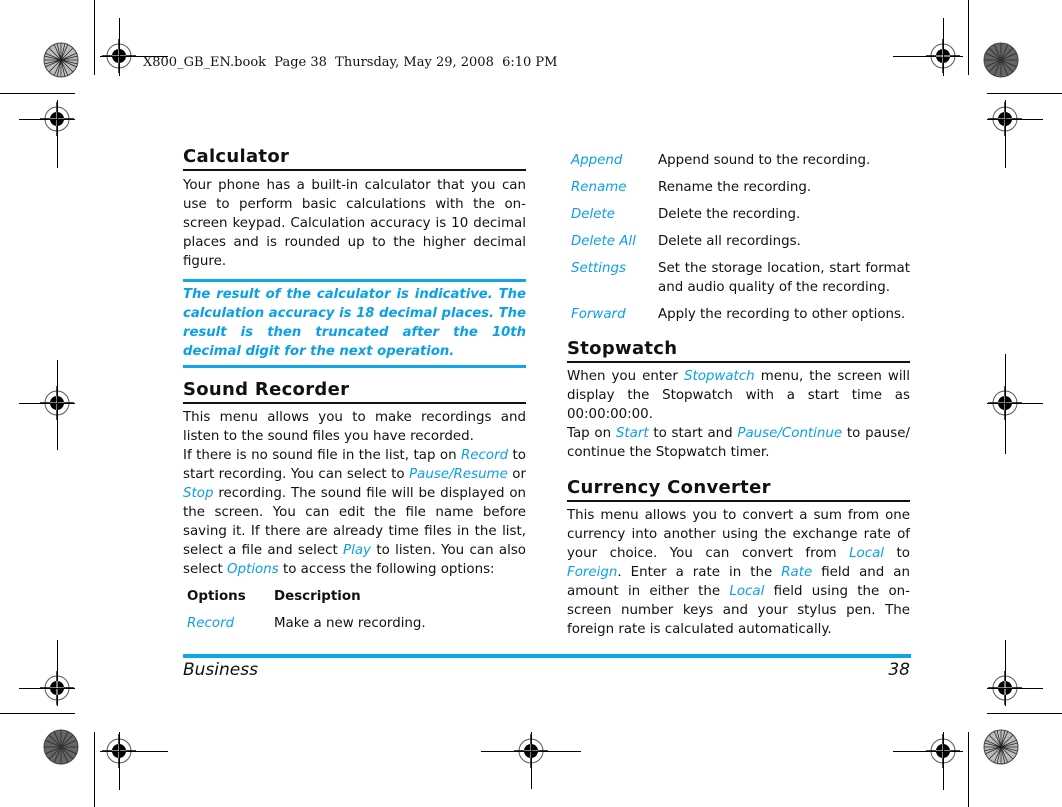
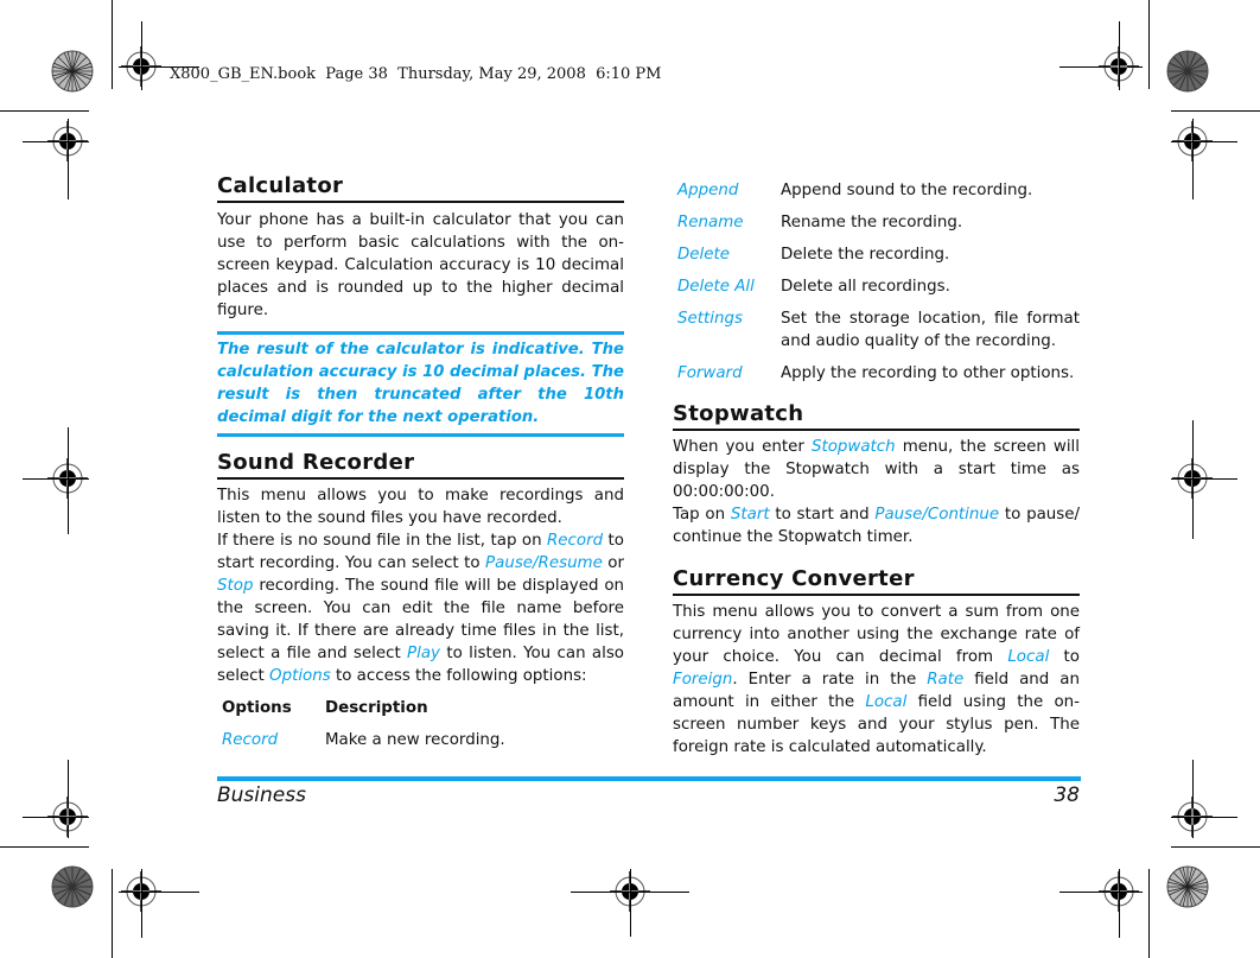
  X800_GB_EN.book Page 38 Thursday, May 29, 2008 6:10 PM
  Calculator
  Your phone has a built-in calculator that you can use to perform basic calculations with the on-screen keypad. Calculation accuracy is 10 decimal places and is rounded up to the higher decimal figure.
- The result of the calculator is indicative. The calculation accuracy is 18 decimal places. The result is then truncated after the 10th decimal digit for the next operation.
+ The result of the calculator is indicative. The calculation accuracy is 10 decimal places. The result is then truncated after the 10th decimal digit for the next operation.
  Sound Recorder
  This menu allows you to make recordings and listen to the sound files you have recorded.
  If there is no sound file in the list, tap on Record to start recording. You can select to Pause/Resume or Stop recording. The sound file will be displayed on the screen. You can edit the file name before saving it. If there are already time files in the list, select a file and select Play to listen. You can also select Options to access the following options:
  Options
  Description
  Record
  Make a new recording.
  Append
  Append sound to the recording.
  Rename
  Rename the recording.
  Delete
  Delete the recording.
  Delete All
  Delete all recordings.
  Settings
- Set the storage location, start format and audio quality of the recording.
+ Set the storage location, file format and audio quality of the recording.
  Forward
  Apply the recording to other options.
  Stopwatch
  When you enter Stopwatch menu, the screen will display the Stopwatch with a start time as 00:00:00:00.
  Tap on Start to start and Pause/Continue to pause/ continue the Stopwatch timer.
  Currency Converter
- This menu allows you to convert a sum from one currency into another using the exchange rate of your choice. You can convert from Local to Foreign. Enter a rate in the Rate field and an amount in either the Local field using the on-screen number keys and your stylus pen. The foreign rate is calculated automatically.
+ This menu allows you to convert a sum from one currency into another using the exchange rate of your choice. You can decimal from Local to Foreign. Enter a rate in the Rate field and an amount in either the Local field using the on-screen number keys and your stylus pen. The foreign rate is calculated automatically.
  Business
  38
